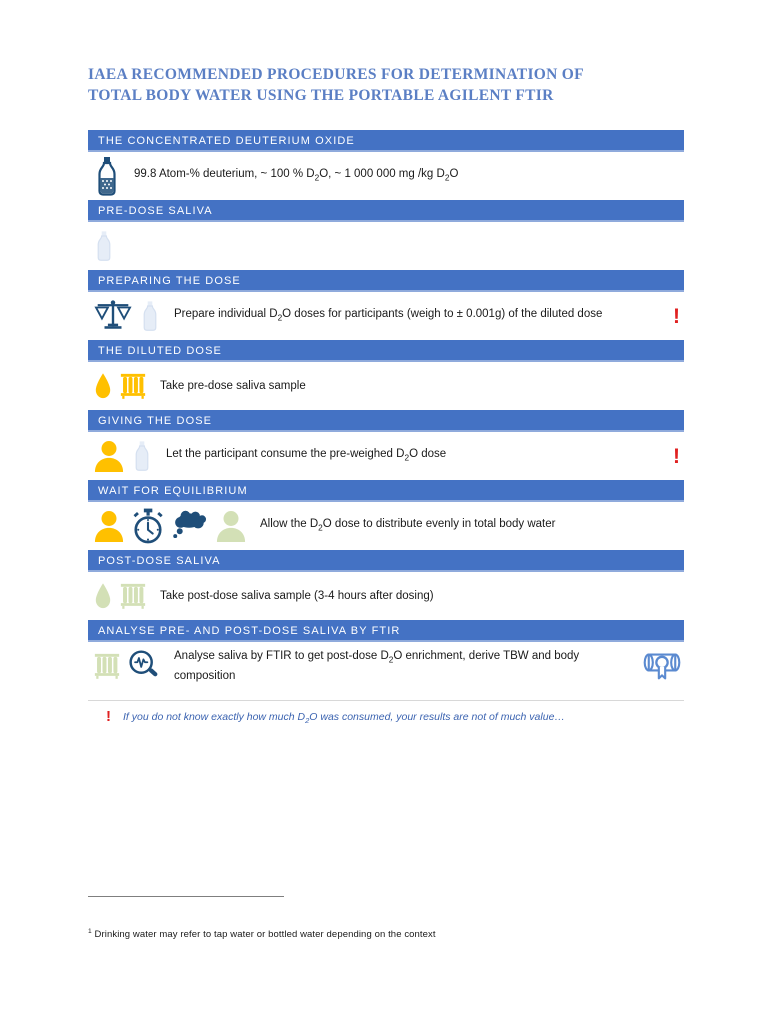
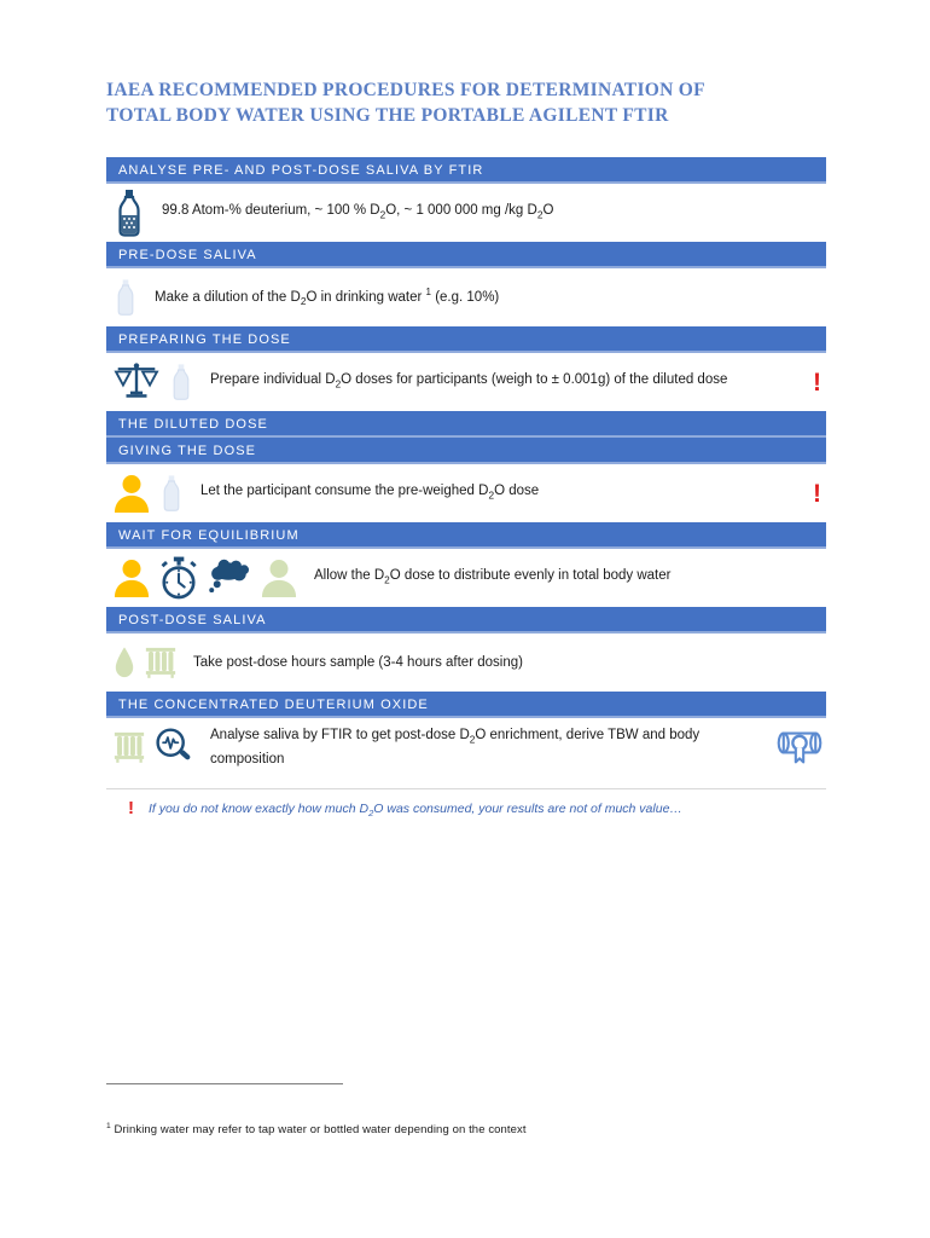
  IAEA RECOMMENDED PROCEDURES FOR DETERMINATION OF
  TOTAL BODY WATER USING THE PORTABLE AGILENT FTIR
- THE CONCENTRATED DEUTERIUM OXIDE
+ ANALYSE PRE- AND POST-DOSE SALIVA BY FTIR
  99.8 Atom-% deuterium, ~ 100 % D2O, ~ 1 000 000 mg /kg D2O
  PRE-DOSE SALIVA
+ Make a dilution of the D2O in drinking water 1 (e.g. 10%)
  PREPARING THE DOSE
  Prepare individual D2O doses for participants (weigh to ± 0.001g) of the diluted dose
  !
  THE DILUTED DOSE
- Take pre-dose saliva sample
  GIVING THE DOSE
  Let the participant consume the pre-weighed D2O dose
  !
  WAIT FOR EQUILIBRIUM
  Allow the D2O dose to distribute evenly in total body water
  POST-DOSE SALIVA
- Take post-dose saliva sample (3-4 hours after dosing)
+ Take post-dose hours sample (3-4 hours after dosing)
- ANALYSE PRE- AND POST-DOSE SALIVA BY FTIR
+ THE CONCENTRATED DEUTERIUM OXIDE
  Analyse saliva by FTIR to get post-dose D2O enrichment, derive TBW and body composition
  !
  If you do not know exactly how much D2O was consumed, your results are not of much value…
  Drinking water may refer to tap water or bottled water depending on the context
